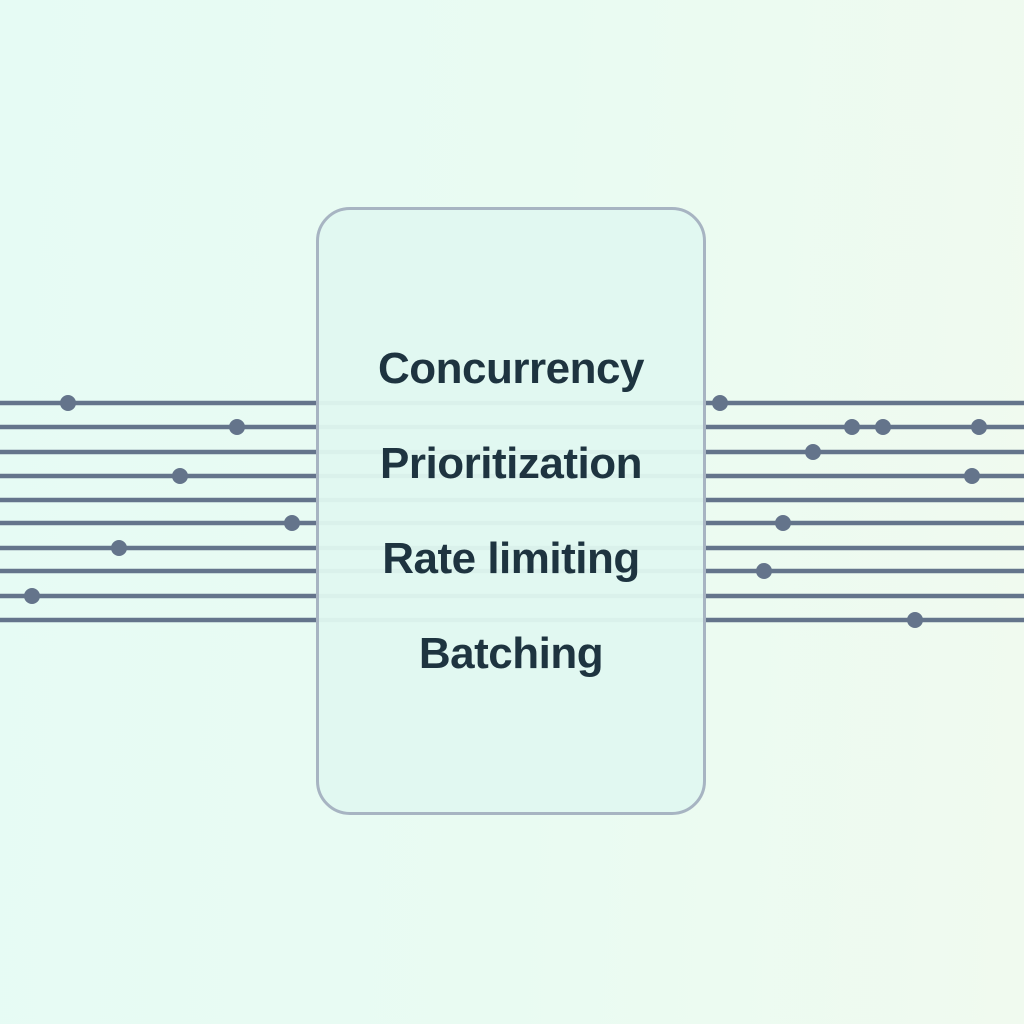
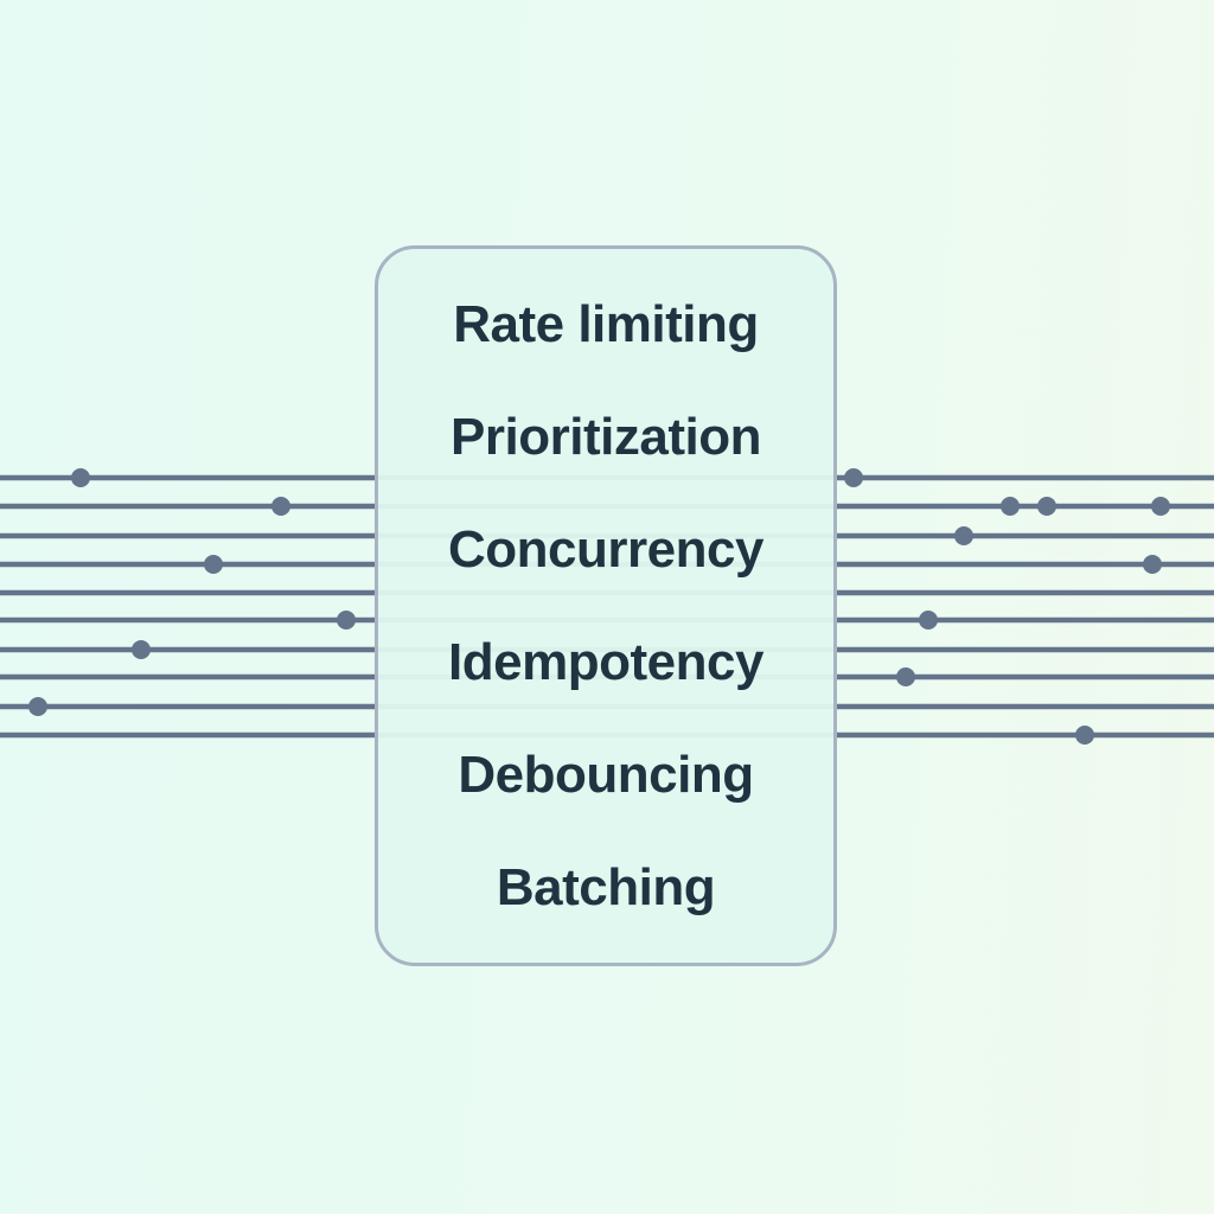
- Concurrency
+ Rate limiting
  Prioritization
- Rate limiting
+ Concurrency
+ Idempotency
+ Debouncing
  Batching
